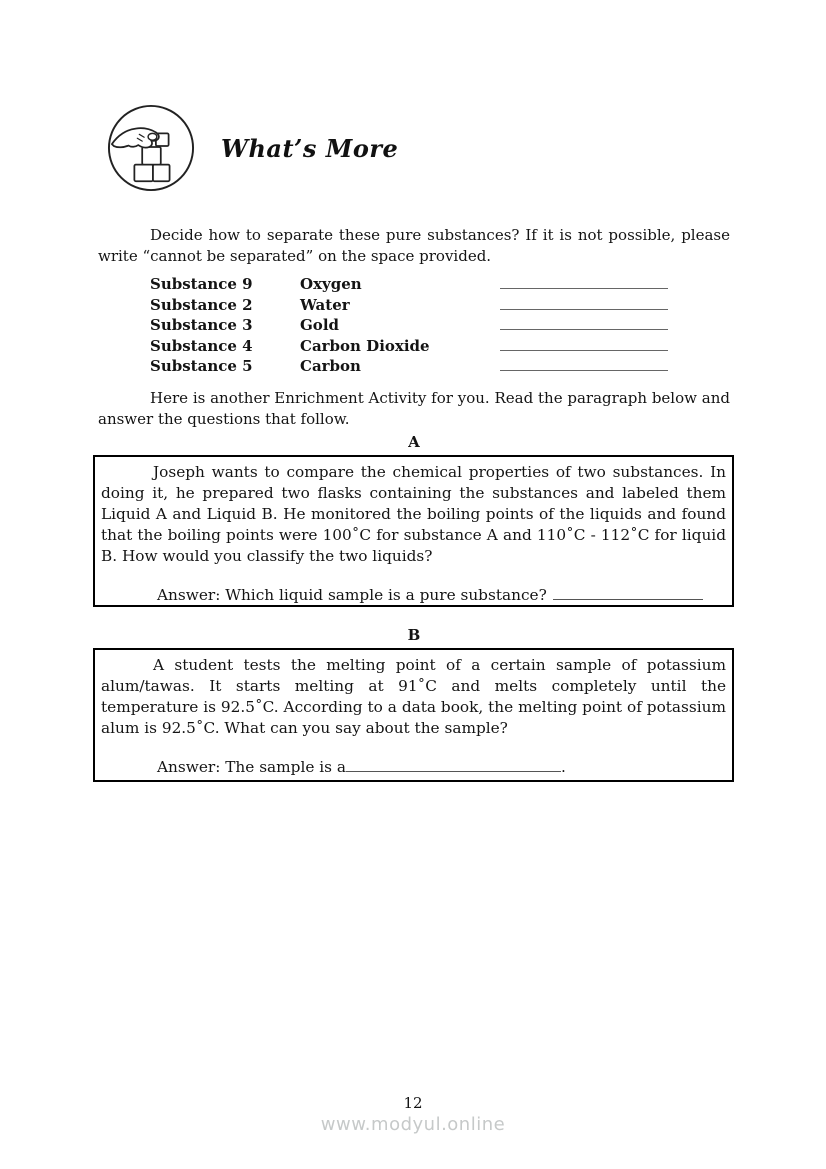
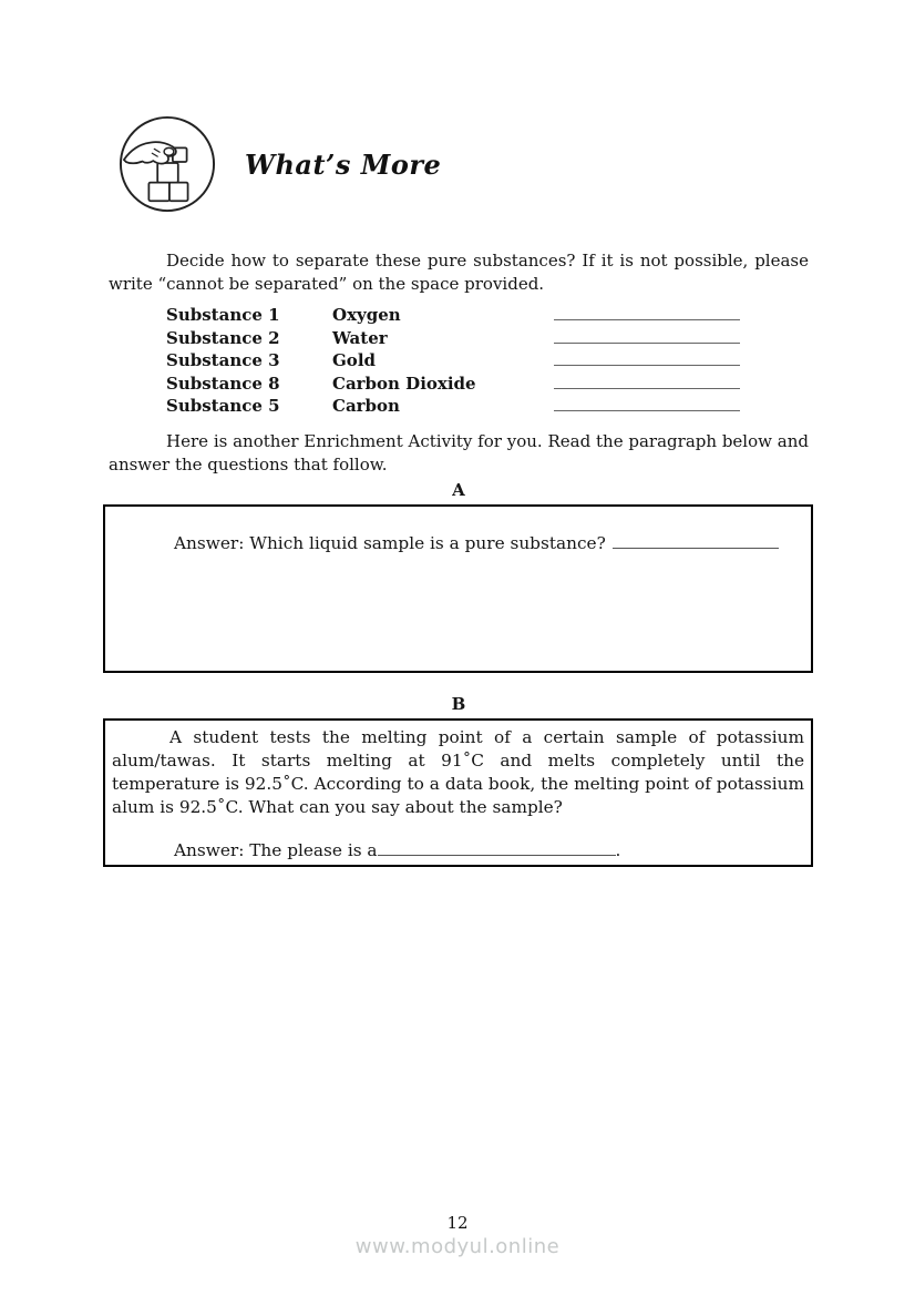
  What’s More
  Decide how to separate these pure substances? If it is not possible, please write “cannot be separated” on the space provided.
- Substance 9
+ Substance 1
  Oxygen
  Substance 2
  Water
  Substance 3
  Gold
- Substance 4
+ Substance 8
  Carbon Dioxide
  Substance 5
  Carbon
  Here is another Enrichment Activity for you. Read the paragraph below and answer the questions that follow.
  A
- Joseph wants to compare the chemical properties of two substances. In doing it, he prepared two flasks containing the substances and labeled them Liquid A and Liquid B. He monitored the boiling points of the liquids and found that the boiling points were 100˚C for substance A and 110˚C - 112˚C for liquid B. How would you classify the two liquids?
  Answer: Which liquid sample is a pure substance?
  B
  A student tests the melting point of a certain sample of potassium alum/tawas. It starts melting at 91˚C and melts completely until the temperature is 92.5˚C. According to a data book, the melting point of potassium alum is 92.5˚C. What can you say about the sample?
- Answer: The sample is a .
+ Answer: The please is a .
  12
  www.modyul.online
